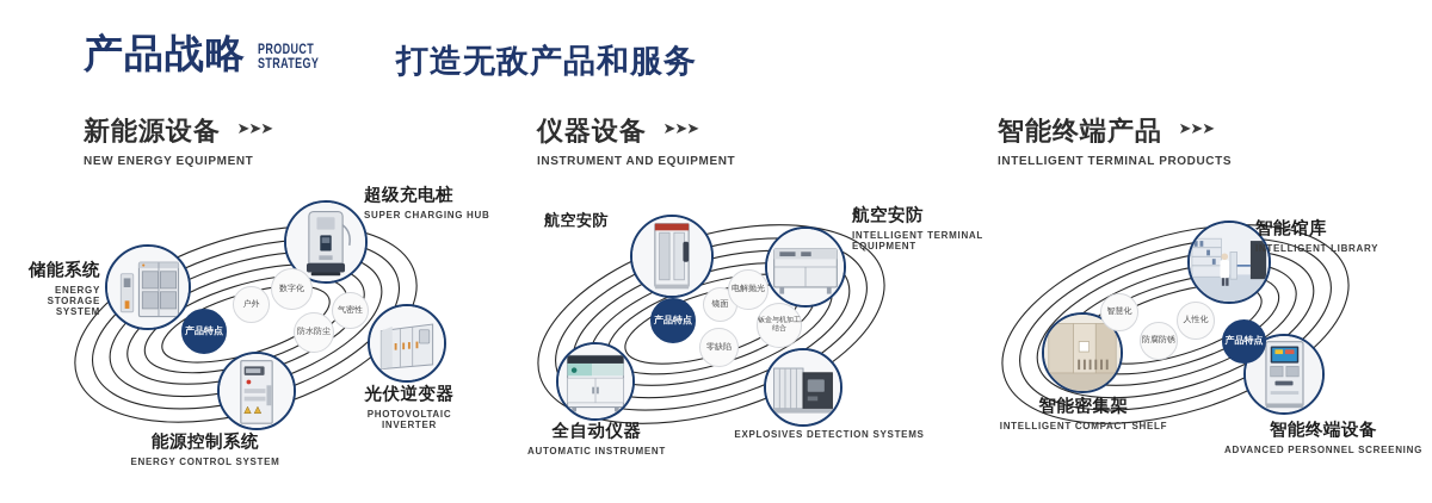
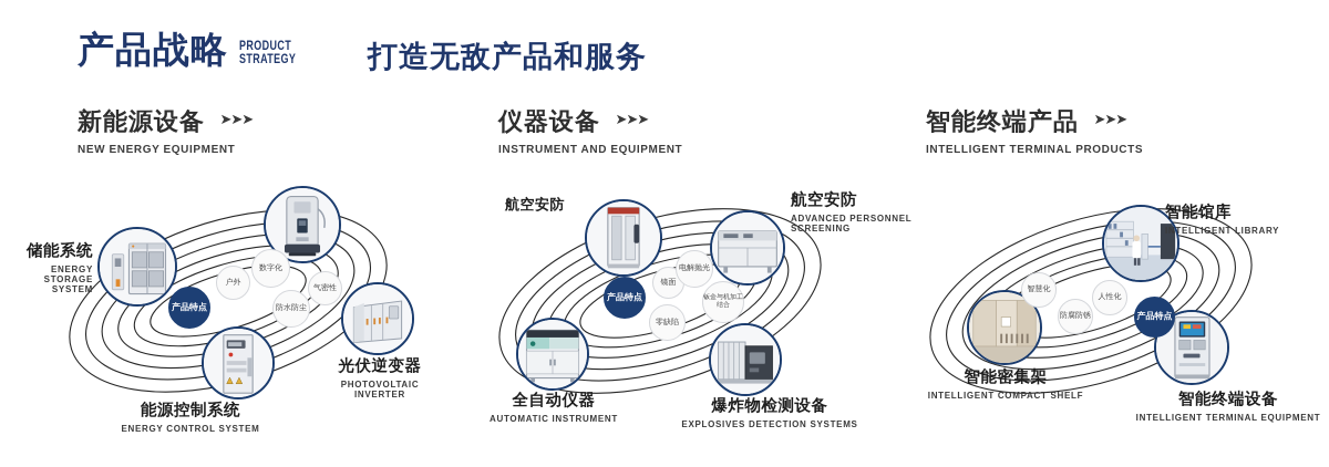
  产品战略
  PRODUCT
  STRATEGY
  打造无敌产品和服务
  新能源设备 ➤➤➤
  NEW ENERGY EQUIPMENT
  仪器设备 ➤➤➤
  INSTRUMENT AND EQUIPMENT
  智能终端产品 ➤➤➤
  INTELLIGENT TERMINAL PRODUCTS
  储能系统
  ENERGY STORAGE SYSTEM
- 超级充电桩
- SUPER CHARGING HUB
  光伏逆变器
  PHOTOVOLTAIC INVERTER
  能源控制系统
  ENERGY CONTROL SYSTEM
  产品特点
  户外
  数字化
  防水防尘
  气密性
  航空安防
  航空安防
- INTELLIGENT TERMINAL EQUIPMENT
+ ADVANCED PERSONNEL SCREENING
  全自动仪器
  AUTOMATIC INSTRUMENT
+ 爆炸物检测设备
  EXPLOSIVES DETECTION SYSTEMS
  产品特点
  镜面
  电解抛光
  零缺陷
  智能馆库
  INTELLIGENT LIBRARY
  智能密集架
  INTELLIGENT COMPACT SHELF
  智能终端设备
- ADVANCED PERSONNEL SCREENING
+ INTELLIGENT TERMINAL EQUIPMENT
  智慧化
  防腐防锈
  人性化
  产品特点
